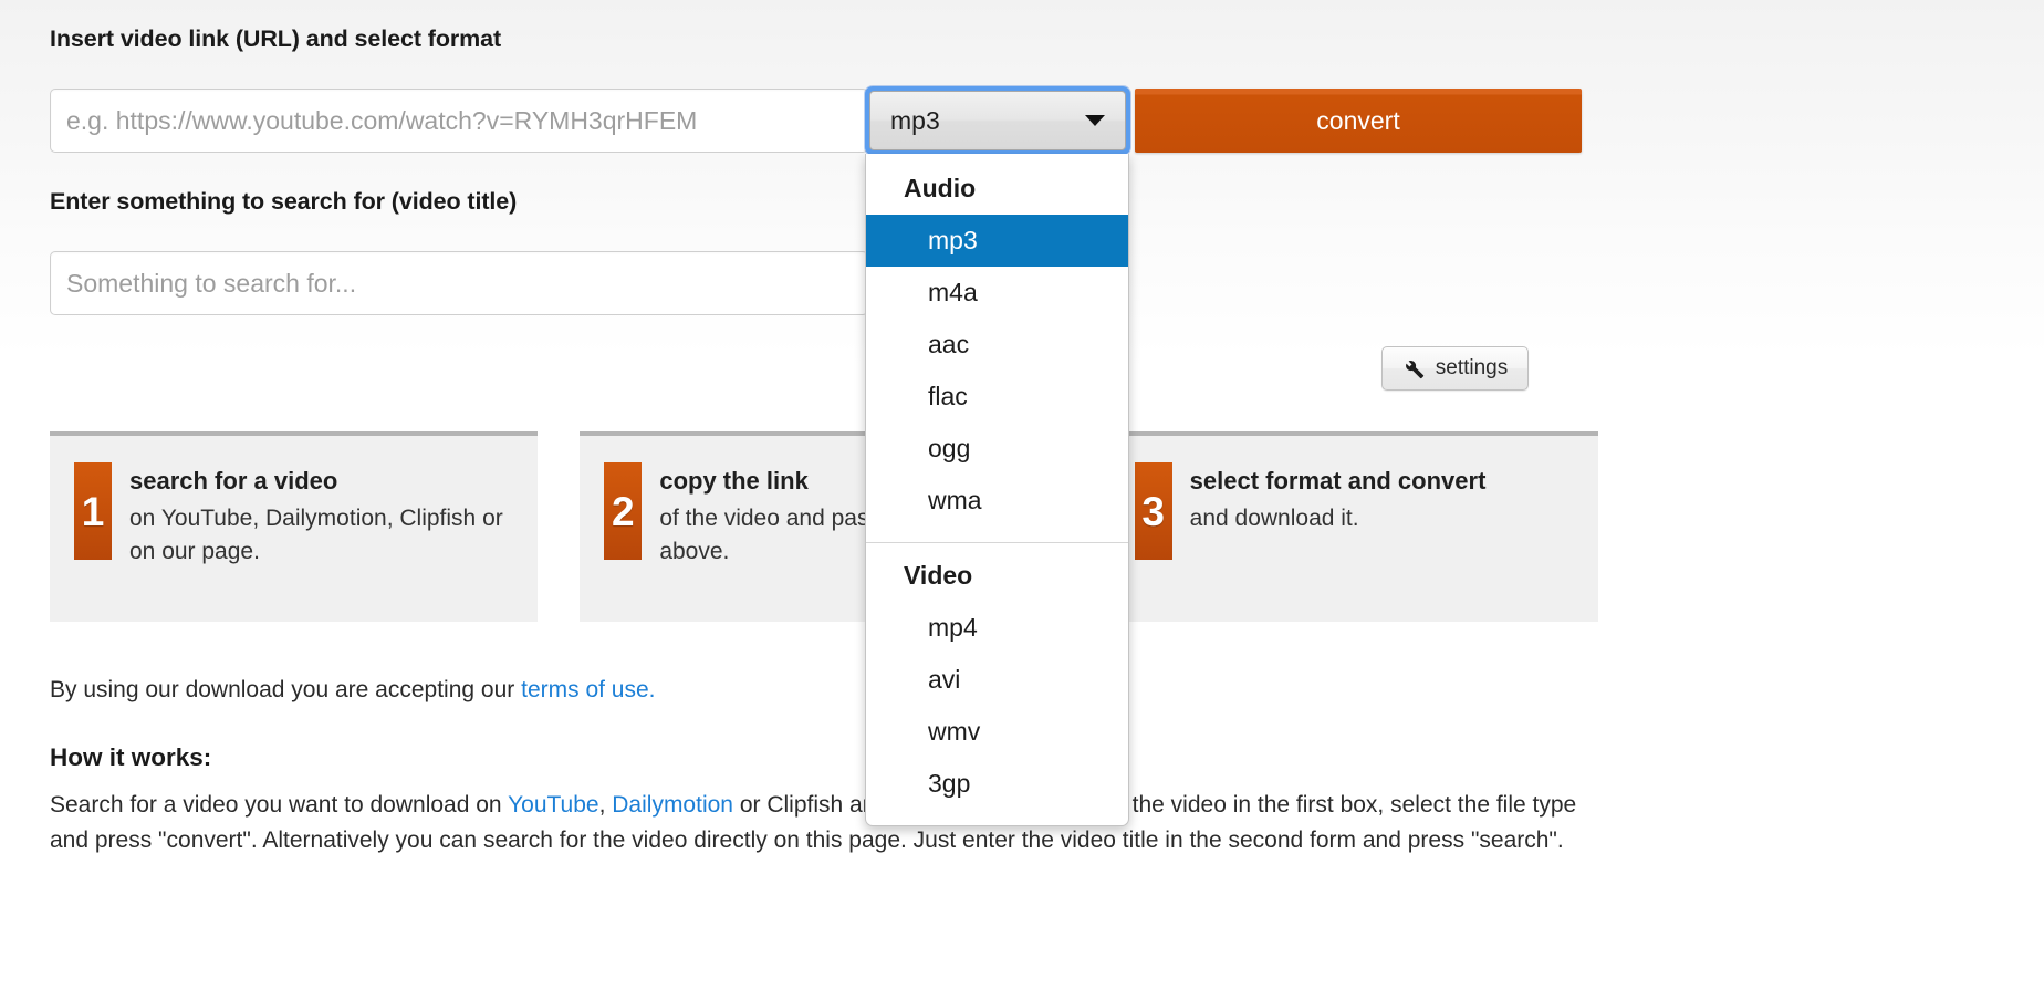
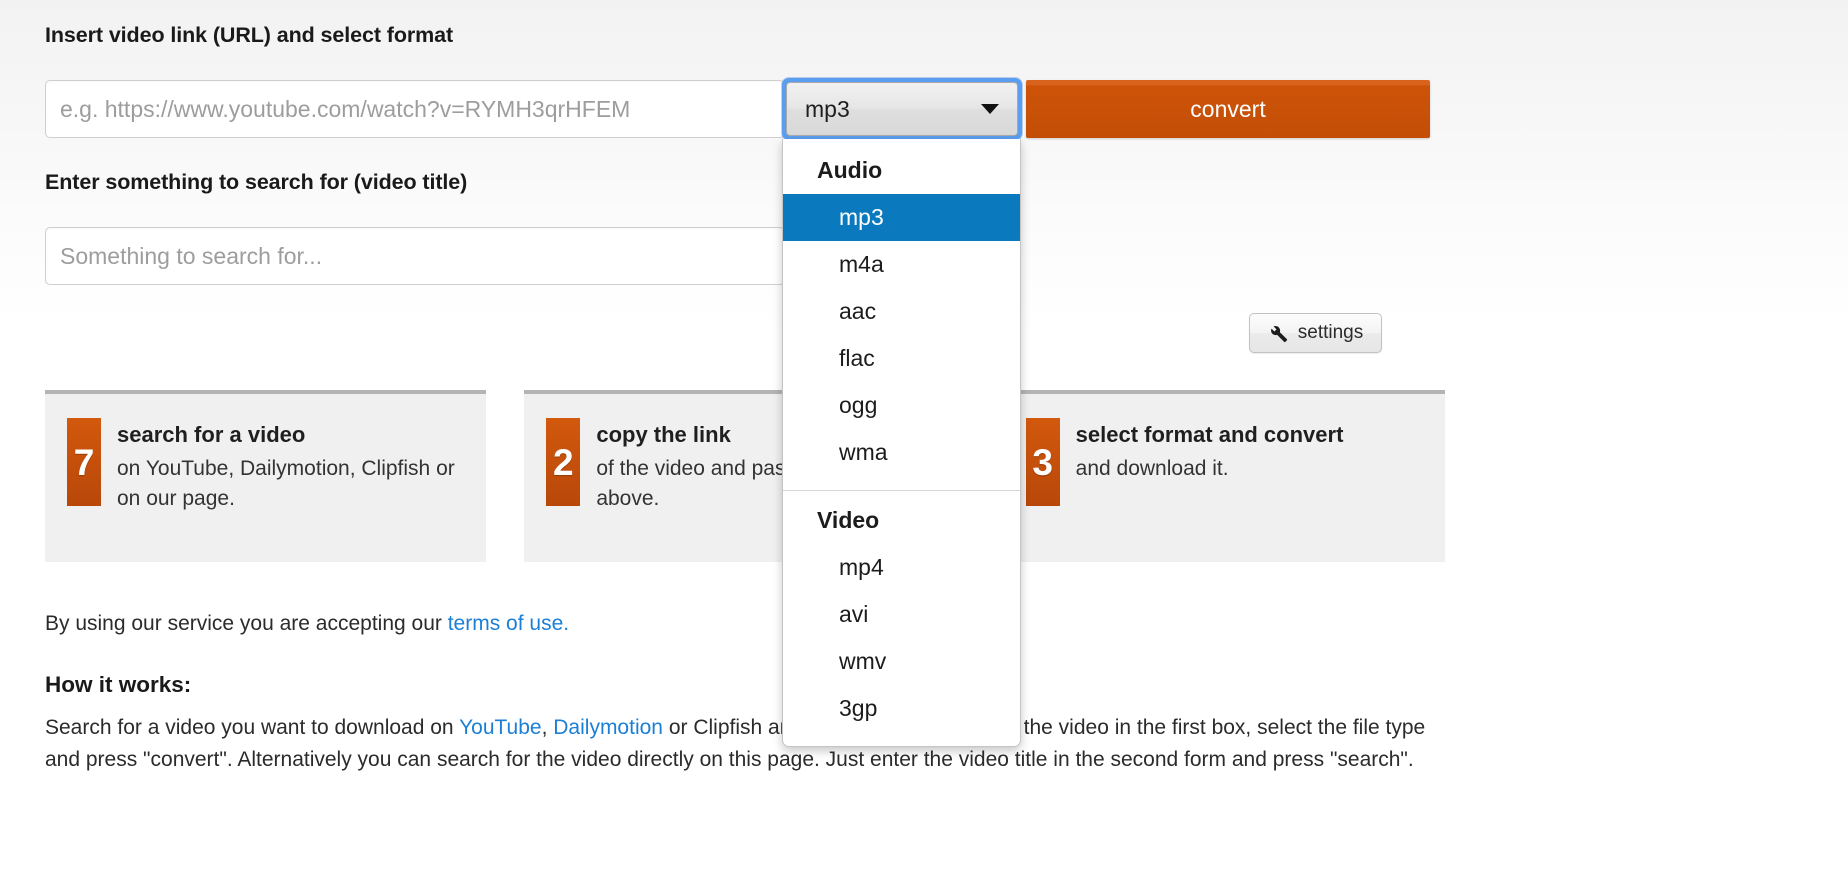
  Insert video link (URL) and select format
  e.g. https://www.youtube.com/watch?v=RYMH3qrHFEM
  mp3
  convert
  Enter something to search for (video title)
  Something to search for...
  settings
- 1
+ 7
  search for a video
  on YouTube, Dailymotion, Clipfish or on our page.
  2
  copy the link
  3
  select format and convert
  and download it.
- By using our download you are accepting our terms of use.
+ By using our service you are accepting our terms of use.
  How it works:
  Search for a video you want to download on YouTube, Dailymotion or Clipfish a the video in the first box, select the file type and press "convert". Alternatively you can search for the video directly on this page. Just enter the video title in the second form and press "search".
  Audio
  mp3
  m4a
  aac
  flac
  ogg
  wma
  Video
  mp4
  avi
  wmv
  3gp
